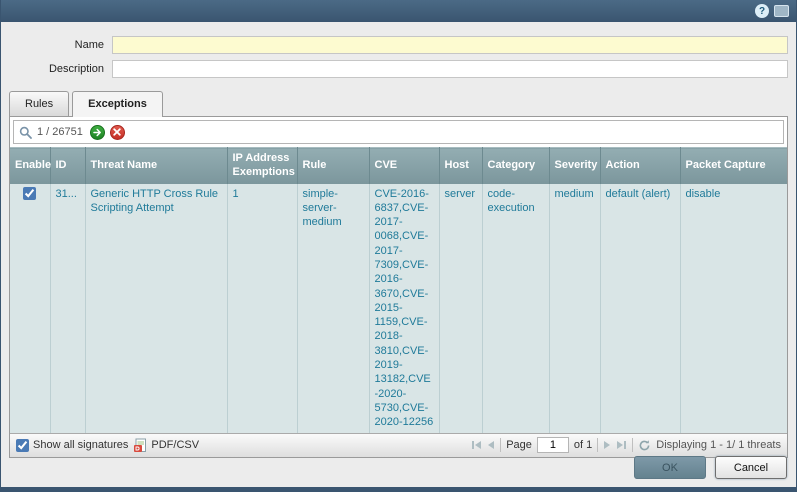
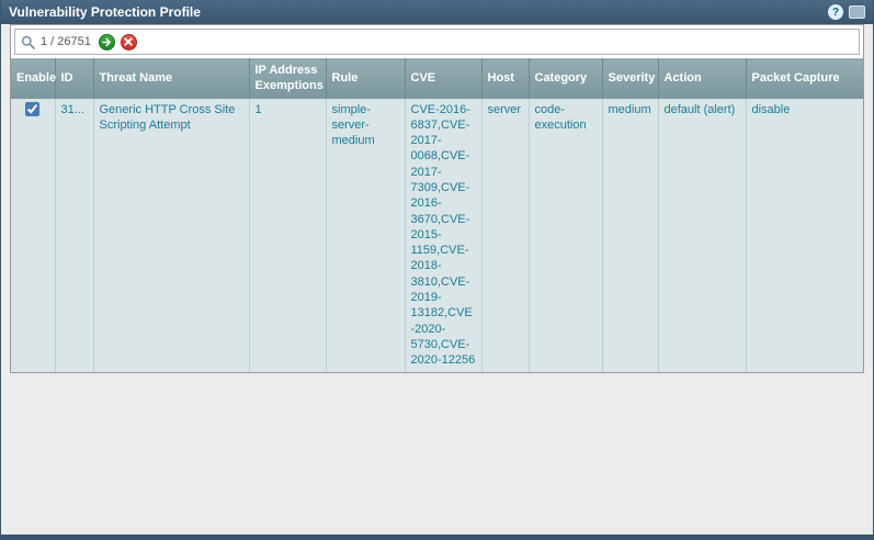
+ Vulnerability Protection Profile
  ?
- Name
- Description
- Rules
- Exceptions
  1 / 26751
  Enable	ID	Threat Name	IP Address Exemptions	Rule	CVE	Host	Category	Severity	Action	Packet Capture
- 	31...	Generic HTTP Cross Rule Scripting Attempt	1	simple-server-medium	CVE-2016-6837,CVE-2017-0068,CVE-2017-7309,CVE-2016-3670,CVE-2015-1159,CVE-2018-3810,CVE-2019-13182,CVE-2020-5730,CVE-2020-12256	server	code-execution	medium	default (alert)	disable
+ 	31...	Generic HTTP Cross Site Scripting Attempt	1	simple-server-medium	CVE-2016-6837,CVE-2017-0068,CVE-2017-7309,CVE-2016-3670,CVE-2015-1159,CVE-2018-3810,CVE-2019-13182,CVE-2020-5730,CVE-2020-12256	server	code-execution	medium	default (alert)	disable
- Show all signatures
- PDF/CSV
- Page
- 1
- of 1
- Displaying 1 - 1/ 1 threats
- OK
- Cancel
